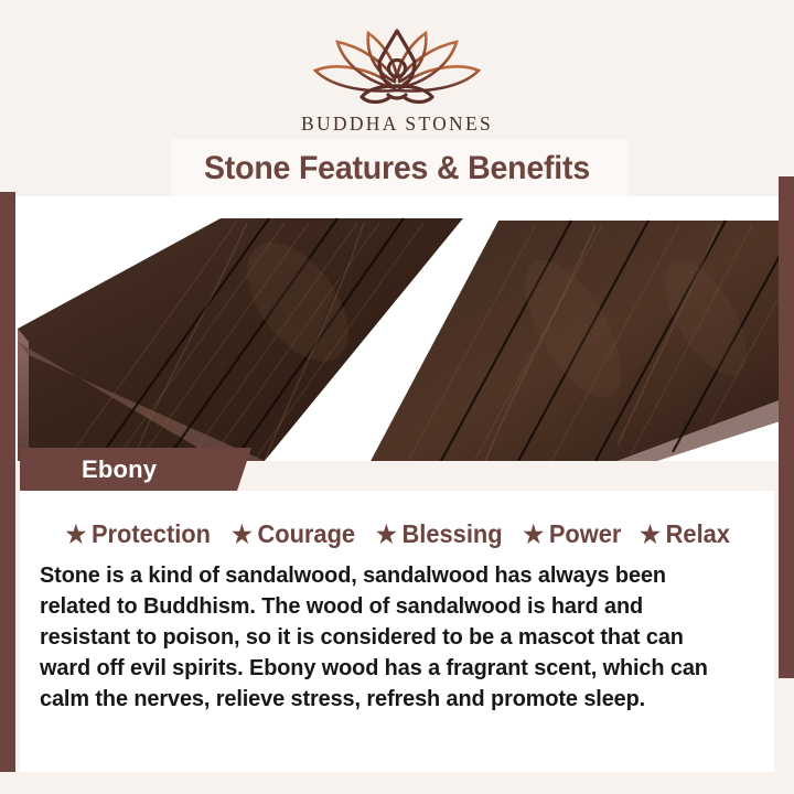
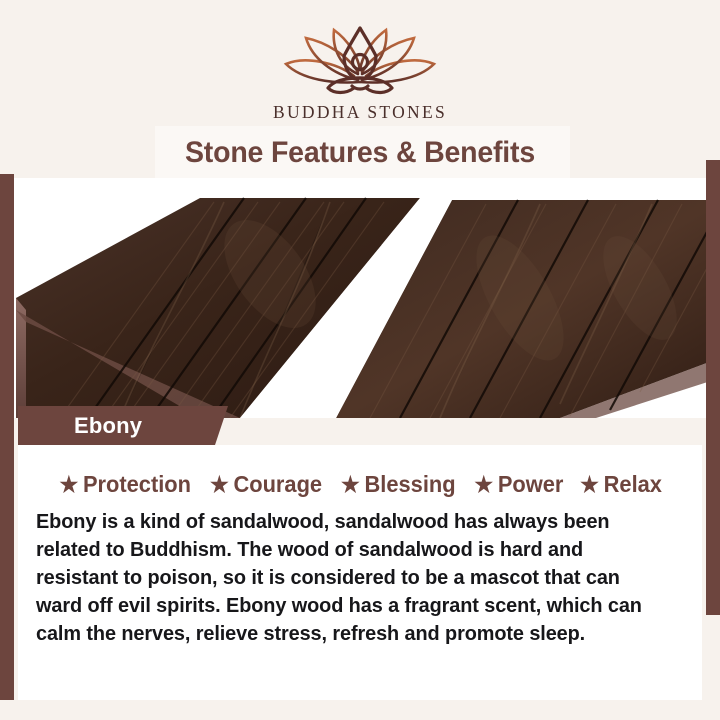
  BUDDHA STONES
  Stone Features & Benefits
  Ebony
  ★
  Protection
  ★
  Courage
  ★
  Blessing
  ★
  Power
  ★
  Relax
- Stone is a kind of sandalwood, sandalwood has always been related to Buddhism. The wood of sandalwood is hard and resistant to poison, so it is considered to be a mascot that can ward off evil spirits. Ebony wood has a fragrant scent, which can calm the nerves, relieve stress, refresh and promote sleep.
+ Ebony is a kind of sandalwood, sandalwood has always been related to Buddhism. The wood of sandalwood is hard and resistant to poison, so it is considered to be a mascot that can ward off evil spirits. Ebony wood has a fragrant scent, which can calm the nerves, relieve stress, refresh and promote sleep.
